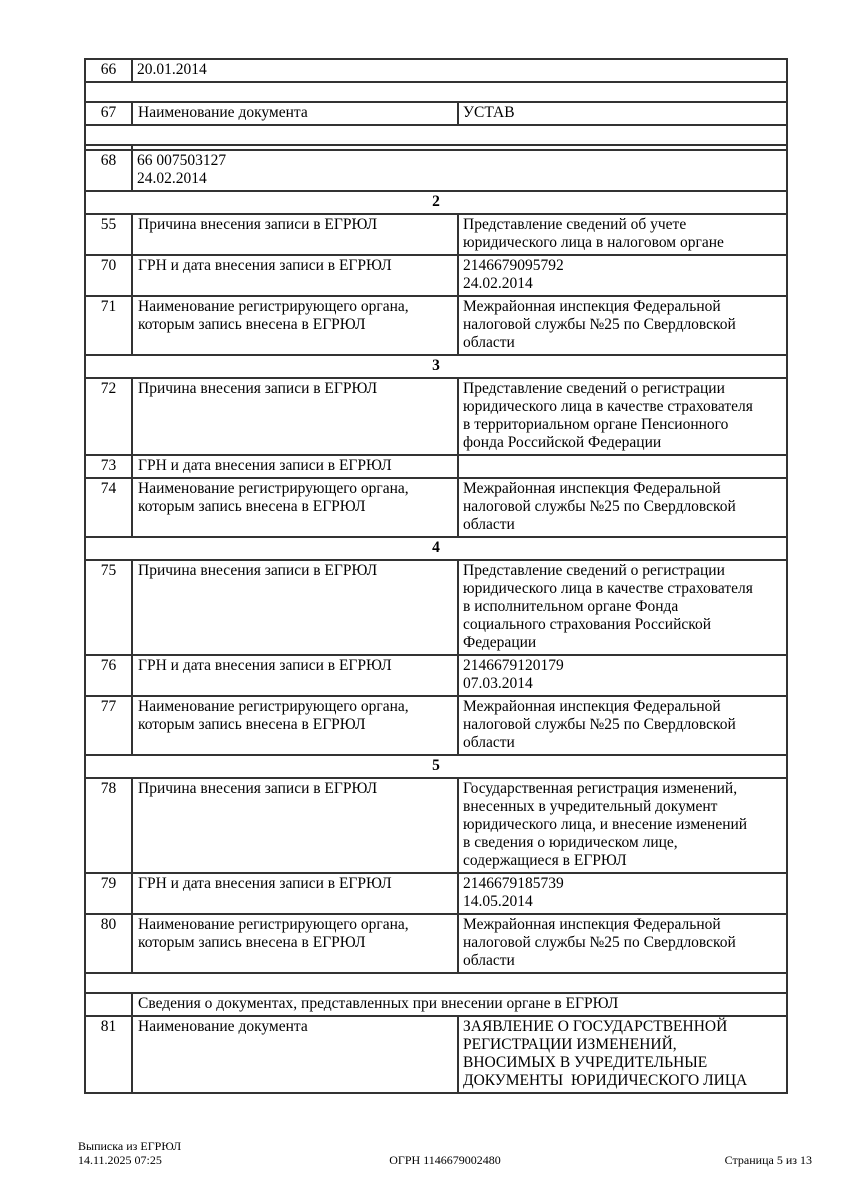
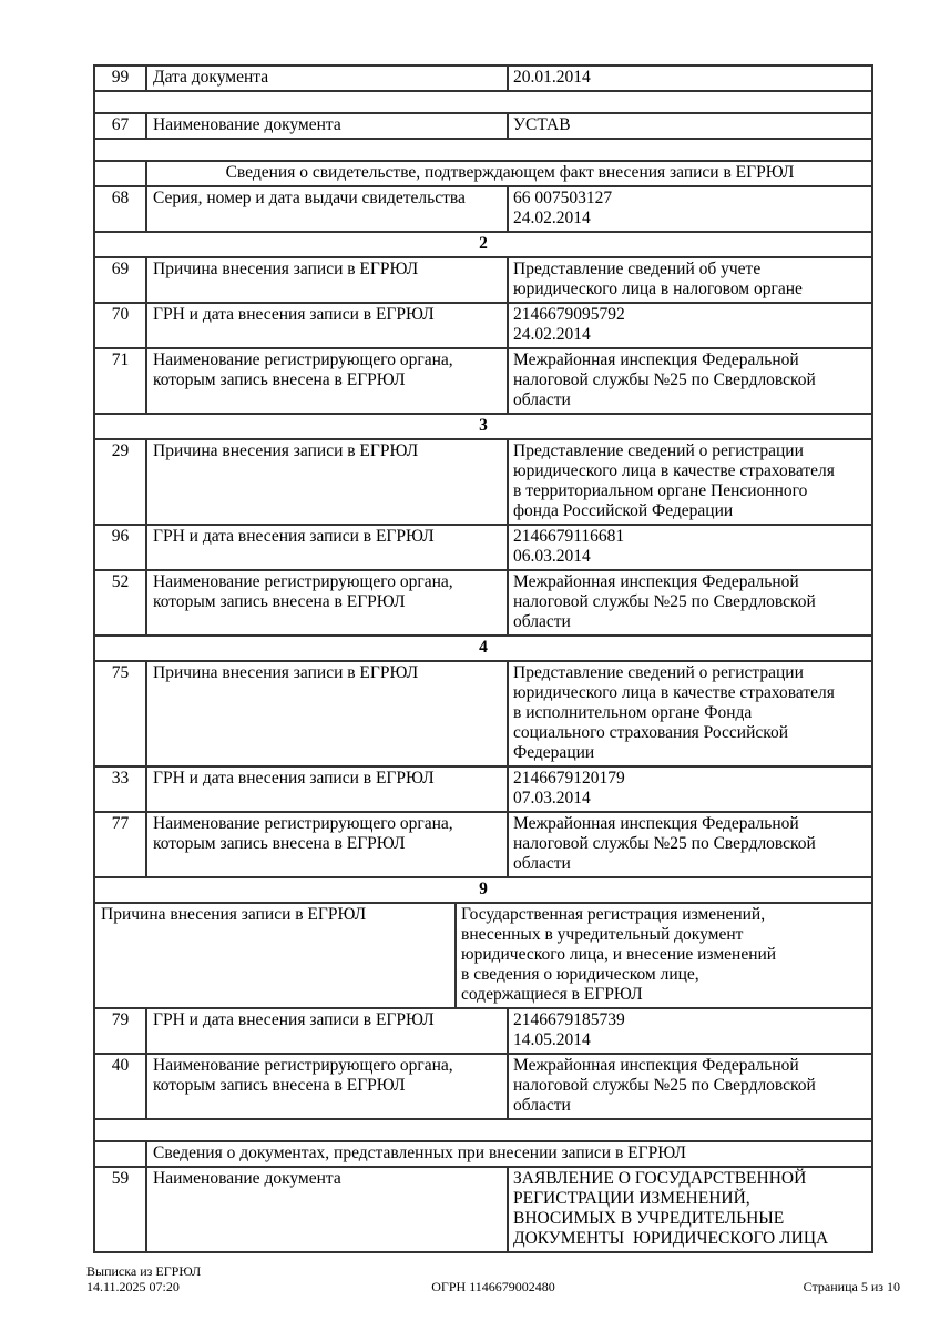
- 66
+ 99
+ Дата документа
  20.01.2014
  67
  Наименование документа
  УСТАВ
+ Сведения о свидетельстве, подтверждающем факт внесения записи в ЕГРЮЛ
  68
+ Серия, номер и дата выдачи свидетельства
  66 007503127
  24.02.2014
  2
- 55
+ 69
  Причина внесения записи в ЕГРЮЛ
  Представление сведений об учете
  юридического лица в налоговом органе
  70
  ГРН и дата внесения записи в ЕГРЮЛ
  2146679095792
  24.02.2014
  71
  Наименование регистрирующего органа,
  которым запись внесена в ЕГРЮЛ
  Межрайонная инспекция Федеральной
  налоговой службы №25 по Свердловской
  области
  3
- 72
+ 29
  Причина внесения записи в ЕГРЮЛ
  Представление сведений о регистрации
  юридического лица в качестве страхователя
  в территориальном органе Пенсионного
  фонда Российской Федерации
- 73
+ 96
  ГРН и дата внесения записи в ЕГРЮЛ
+ 2146679116681
+ 06.03.2014
- 74
+ 52
  Наименование регистрирующего органа,
  которым запись внесена в ЕГРЮЛ
  Межрайонная инспекция Федеральной
  налоговой службы №25 по Свердловской
  области
  4
  75
  Причина внесения записи в ЕГРЮЛ
  Представление сведений о регистрации
  юридического лица в качестве страхователя
  в исполнительном органе Фонда
  социального страхования Российской
  Федерации
- 76
+ 33
  ГРН и дата внесения записи в ЕГРЮЛ
  2146679120179
  07.03.2014
  77
  Наименование регистрирующего органа,
  которым запись внесена в ЕГРЮЛ
  Межрайонная инспекция Федеральной
  налоговой службы №25 по Свердловской
  области
- 5
+ 9
- 78
  Причина внесения записи в ЕГРЮЛ
  Государственная регистрация изменений,
  внесенных в учредительный документ
  юридического лица, и внесение изменений
  в сведения о юридическом лице,
  содержащиеся в ЕГРЮЛ
  79
  ГРН и дата внесения записи в ЕГРЮЛ
  2146679185739
  14.05.2014
- 80
+ 40
  Наименование регистрирующего органа,
  которым запись внесена в ЕГРЮЛ
  Межрайонная инспекция Федеральной
  налоговой службы №25 по Свердловской
  области
- Сведения о документах, представленных при внесении органе в ЕГРЮЛ
+ Сведения о документах, представленных при внесении записи в ЕГРЮЛ
- 81
+ 59
  Наименование документа
  ЗАЯВЛЕНИЕ О ГОСУДАРСТВЕННОЙ
  РЕГИСТРАЦИИ ИЗМЕНЕНИЙ,
  ВНОСИМЫХ В УЧРЕДИТЕЛЬНЫЕ
  ДОКУМЕНТЫ ЮРИДИЧЕСКОГО ЛИЦА
  Выписка из ЕГРЮЛ
- 14.11.2025 07:25
+ 14.11.2025 07:20
  ОГРН 1146679002480
- Страница 5 из 13
+ Страница 5 из 10
